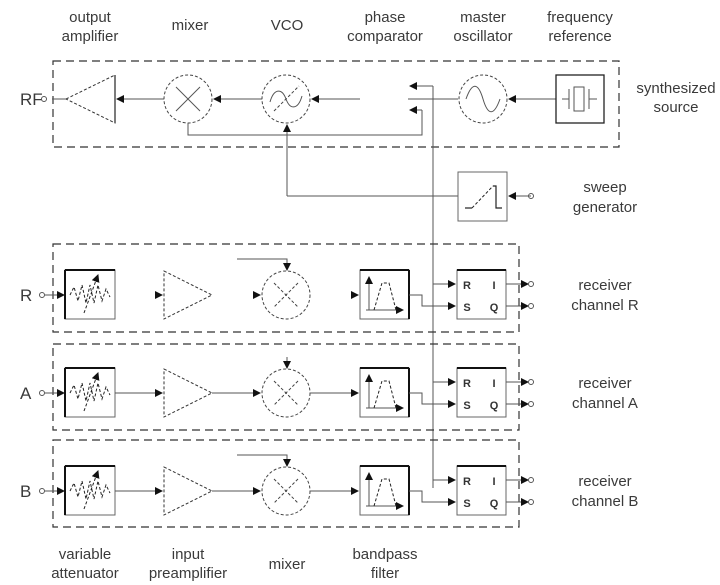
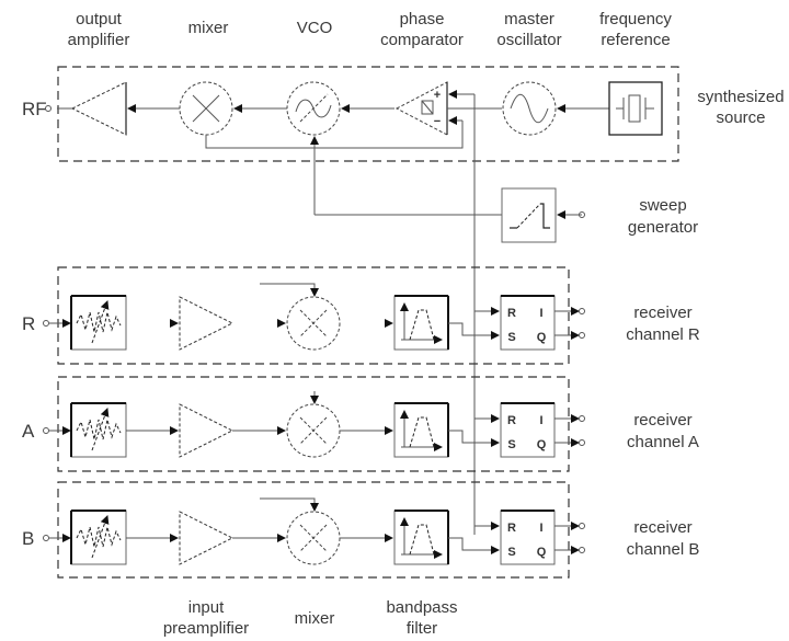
  output
  amplifier
  mixer
  VCO
  phase
  comparator
  master
  oscillator
  frequency
  reference
  RF
+ +
+ −
  synthesized
  source
  sweep
  generator
  R
  R
  S
  I
  Q
  receiver
  channel R
  A
  R
  S
  I
  Q
  receiver
  channel A
  B
  R
  S
  I
  Q
  receiver
  channel B
- variable
- attenuator
  input
  preamplifier
  mixer
  bandpass
  filter
